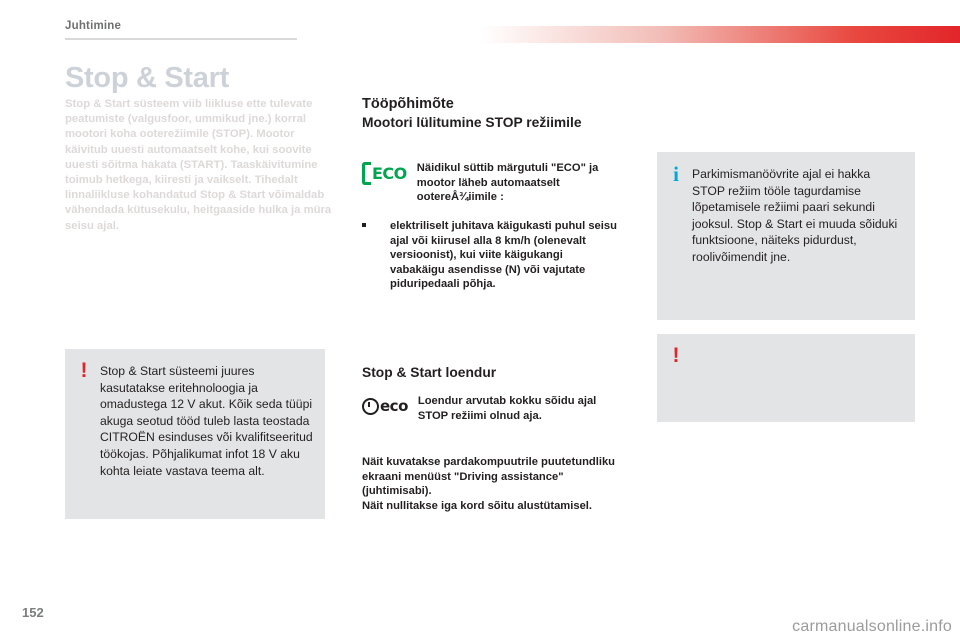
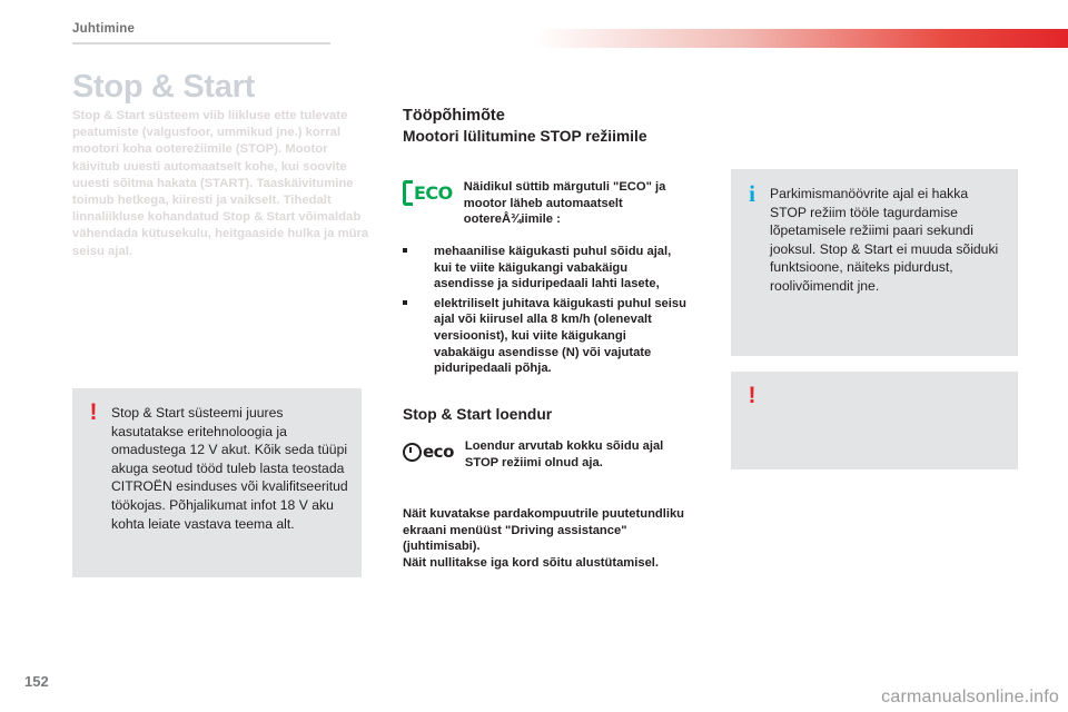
  Juhtimine
  Stop & Start
  Stop & Start süsteem viib liikluse ette tulevate peatumiste (valgusfoor, ummikud jne.) korral mootori koha ooterežiimile (STOP). Mootor käivitub uuesti automaatselt kohe, kui soovite uuesti sõitma hakata (START). Taaskäivitumine toimub hetkega, kiiresti ja vaikselt. Tihedalt linnaliikluse kohandatud Stop & Start võimaldab vähendada kütusekulu, heitgaaside hulka ja müra seisu ajal.
  !
  Stop & Start süsteemi juures kasutatakse eritehnoloogia ja omadustega 12 V akut. Kõik seda tüüpi akuga seotud tööd tuleb lasta teostada CITROËN esinduses või kvalifitseeritud töökojas. Põhjalikumat infot 18 V aku kohta leiate vastava teema alt.
  Tööpõhimõte
  Mootori lülitumine STOP režiimile
  ECO
  Näidikul süttib märgutuli "ECO" ja mootor läheb automaatselt ootereÅ¾iimile :
+ mehaanilise käigukasti puhul sõidu ajal, kui te viite käigukangi vabakäigu asendisse ja siduripedaali lahti lasete,
  elektriliselt juhitava käigukasti puhul seisu ajal või kiirusel alla 8 km/h (olenevalt versioonist), kui viite käigukangi vabakäigu asendisse (N) või vajutate piduripedaali põhja.
  Stop & Start loendur
  eco
  Loendur arvutab kokku sõidu ajal STOP režiimi olnud aja.
  Näit kuvatakse pardakompuutrile puutetundliku ekraani menüüst "Driving assistance" (juhtimisabi).
  Näit nullitakse iga kord sõitu alustütamisel.
  i
  Parkimismanöövrite ajal ei hakka STOP režiim tööle tagurdamise lõpetamisele režiimi paari sekundi jooksul. Stop & Start ei muuda sõiduki funktsioone, näiteks pidurdust, roolivõimendit jne.
  !
  152
  carmanualsonline.info
